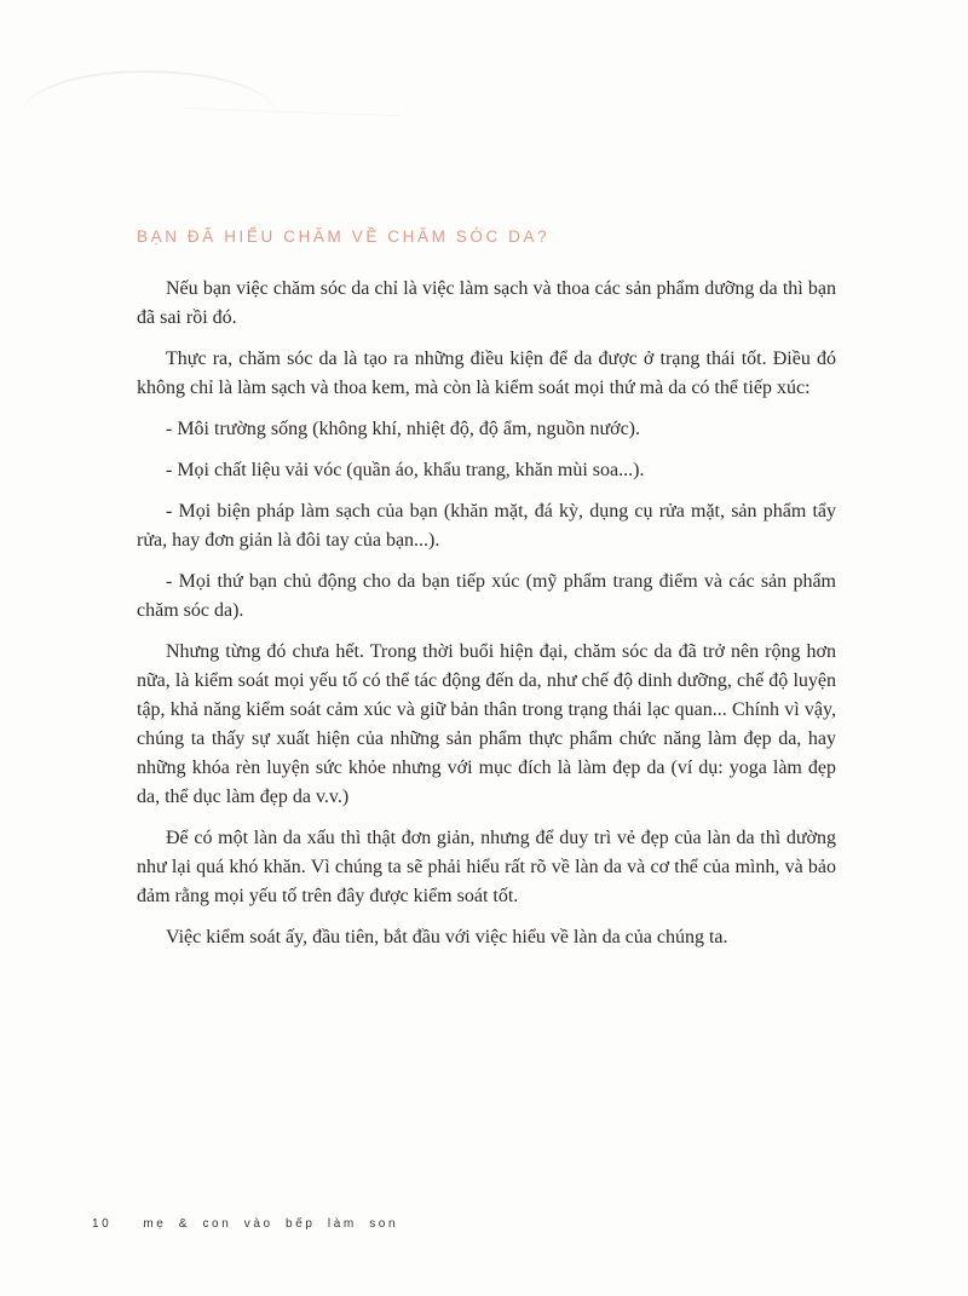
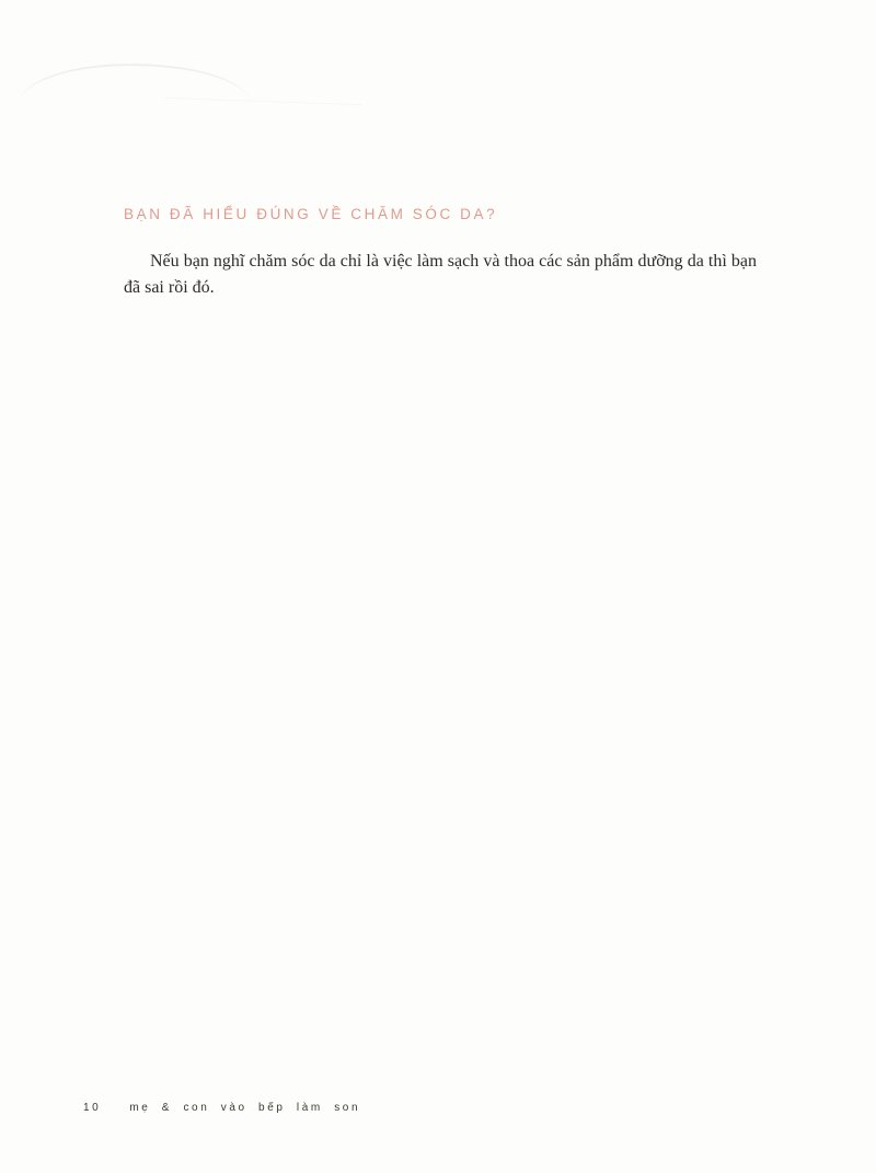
- BẠN ĐÃ HIỂU CHĂM VỀ CHĂM SÓC DA?
+ BẠN ĐÃ HIỂU ĐÚNG VỀ CHĂM SÓC DA?
- Nếu bạn việc chăm sóc da chỉ là việc làm sạch và thoa các sản phẩm dưỡng da thì bạn đã sai rồi đó.
+ Nếu bạn nghĩ chăm sóc da chỉ là việc làm sạch và thoa các sản phẩm dưỡng da thì bạn đã sai rồi đó.
- Thực ra, chăm sóc da là tạo ra những điều kiện để da được ở trạng thái tốt. Điều đó không chỉ là làm sạch và thoa kem, mà còn là kiểm soát mọi thứ mà da có thể tiếp xúc:
- - Môi trường sống (không khí, nhiệt độ, độ ẩm, nguồn nước).
- - Mọi chất liệu vải vóc (quần áo, khẩu trang, khăn mùi soa...).
- - Mọi biện pháp làm sạch của bạn (khăn mặt, đá kỳ, dụng cụ rửa mặt, sản phẩm tẩy rửa, hay đơn giản là đôi tay của bạn...).
- - Mọi thứ bạn chủ động cho da bạn tiếp xúc (mỹ phẩm trang điểm và các sản phẩm chăm sóc da).
- Nhưng từng đó chưa hết. Trong thời buổi hiện đại, chăm sóc da đã trở nên rộng hơn nữa, là kiểm soát mọi yếu tố có thể tác động đến da, như chế độ dinh dưỡng, chế độ luyện tập, khả năng kiểm soát cảm xúc và giữ bản thân trong trạng thái lạc quan... Chính vì vậy, chúng ta thấy sự xuất hiện của những sản phẩm thực phẩm chức năng làm đẹp da, hay những khóa rèn luyện sức khỏe nhưng với mục đích là làm đẹp da (ví dụ: yoga làm đẹp da, thể dục làm đẹp da v.v.)
- Để có một làn da xấu thì thật đơn giản, nhưng để duy trì vẻ đẹp của làn da thì dường như lại quá khó khăn. Vì chúng ta sẽ phải hiểu rất rõ về làn da và cơ thể của mình, và bảo đảm rằng mọi yếu tố trên đây được kiểm soát tốt.
- Việc kiểm soát ấy, đầu tiên, bắt đầu với việc hiểu về làn da của chúng ta.
  10
  mẹ & con vào bếp làm son
